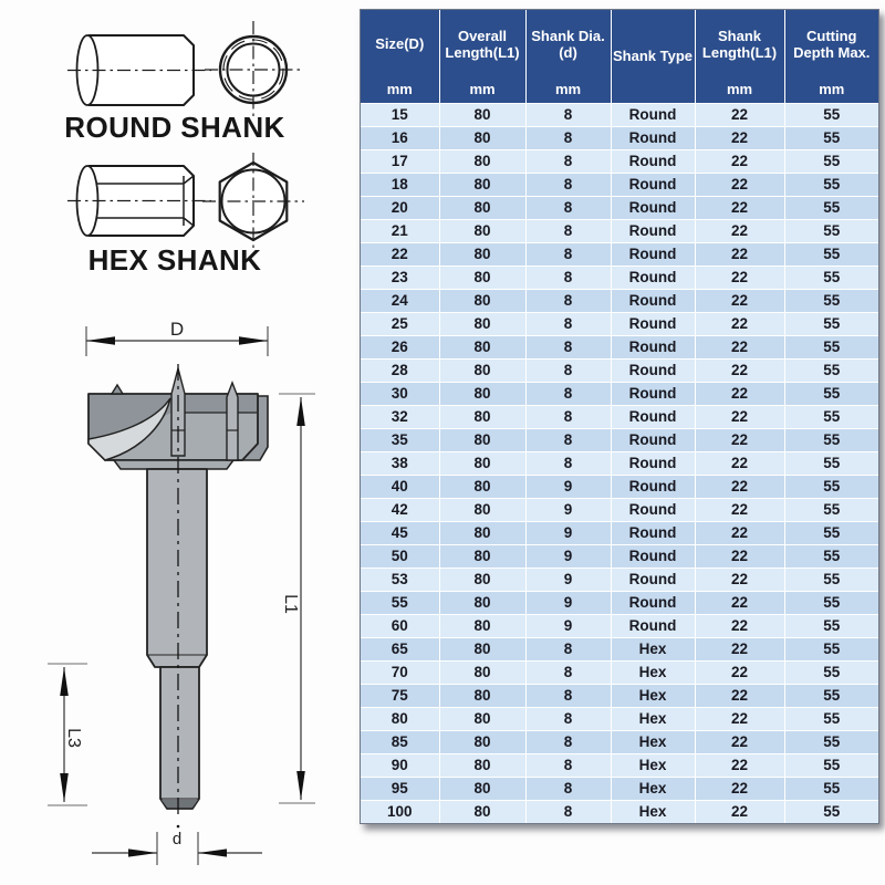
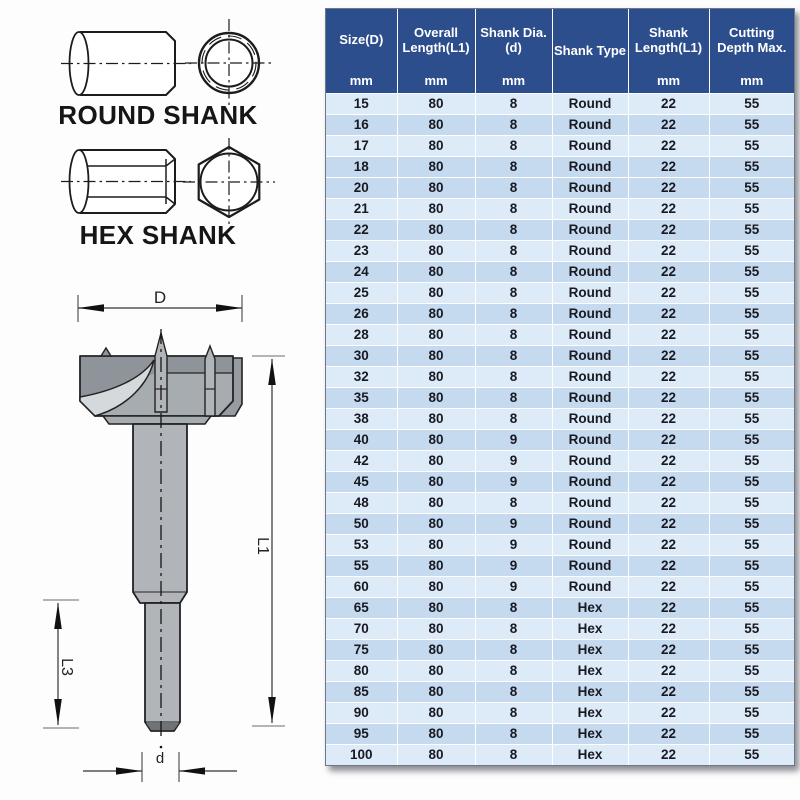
  ROUND SHANK
  HEX SHANK
  D
  d
  Size(D)mm	Overall Length(L1)mm	Shank Dia.(d)mm	Shank Type	Shank Length(L1)mm	Cutting Depth Max.mm
  15	80	8	Round	22	55
  16	80	8	Round	22	55
  17	80	8	Round	22	55
  18	80	8	Round	22	55
  20	80	8	Round	22	55
  21	80	8	Round	22	55
  22	80	8	Round	22	55
  23	80	8	Round	22	55
  24	80	8	Round	22	55
  25	80	8	Round	22	55
  26	80	8	Round	22	55
  28	80	8	Round	22	55
  30	80	8	Round	22	55
  32	80	8	Round	22	55
  35	80	8	Round	22	55
  38	80	8	Round	22	55
  40	80	9	Round	22	55
  42	80	9	Round	22	55
  45	80	9	Round	22	55
+ 48	80	8	Round	22	55
  50	80	9	Round	22	55
  53	80	9	Round	22	55
  55	80	9	Round	22	55
  60	80	9	Round	22	55
  65	80	8	Hex	22	55
  70	80	8	Hex	22	55
  75	80	8	Hex	22	55
  80	80	8	Hex	22	55
  85	80	8	Hex	22	55
  90	80	8	Hex	22	55
  95	80	8	Hex	22	55
  100	80	8	Hex	22	55
